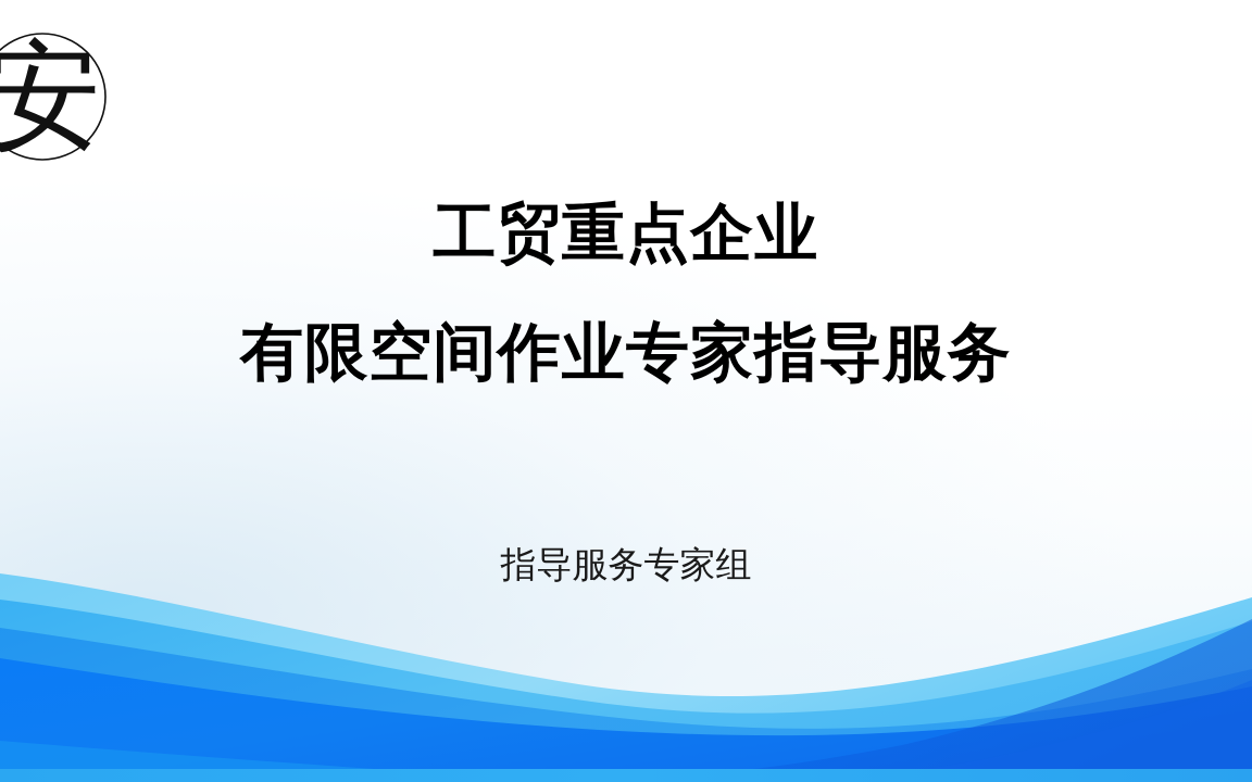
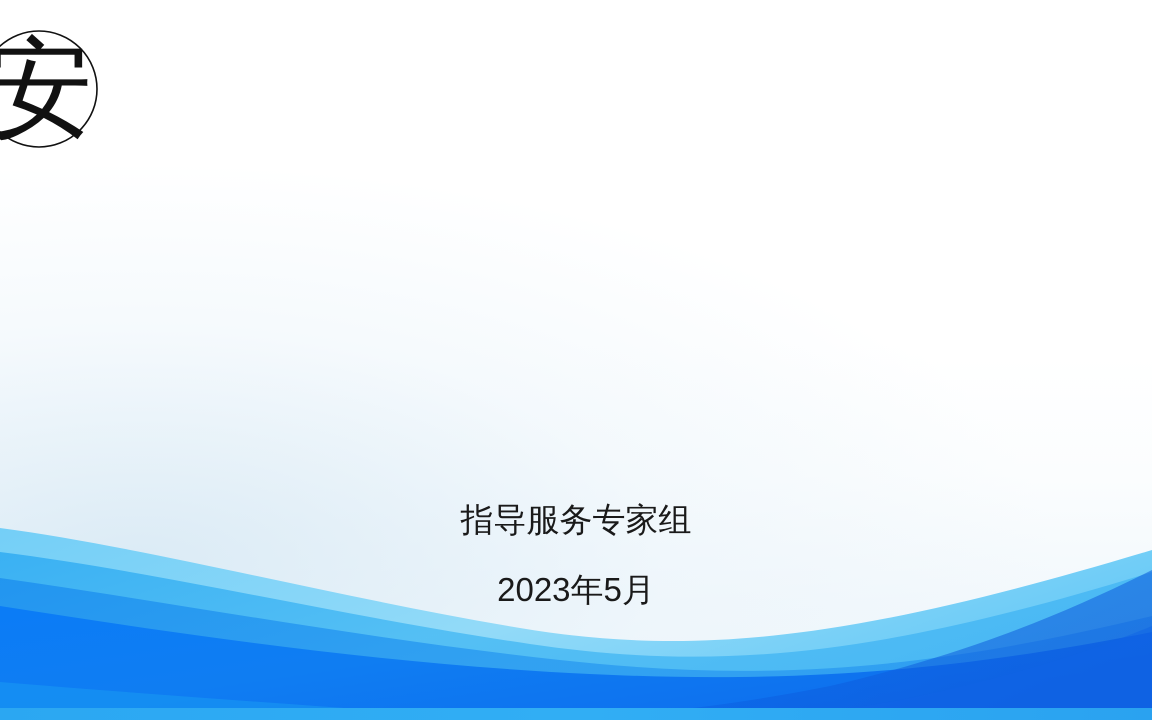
  安
- 工贸重点企业
- 有限空间作业专家指导服务
  指导服务专家组
+ 2023年5月
